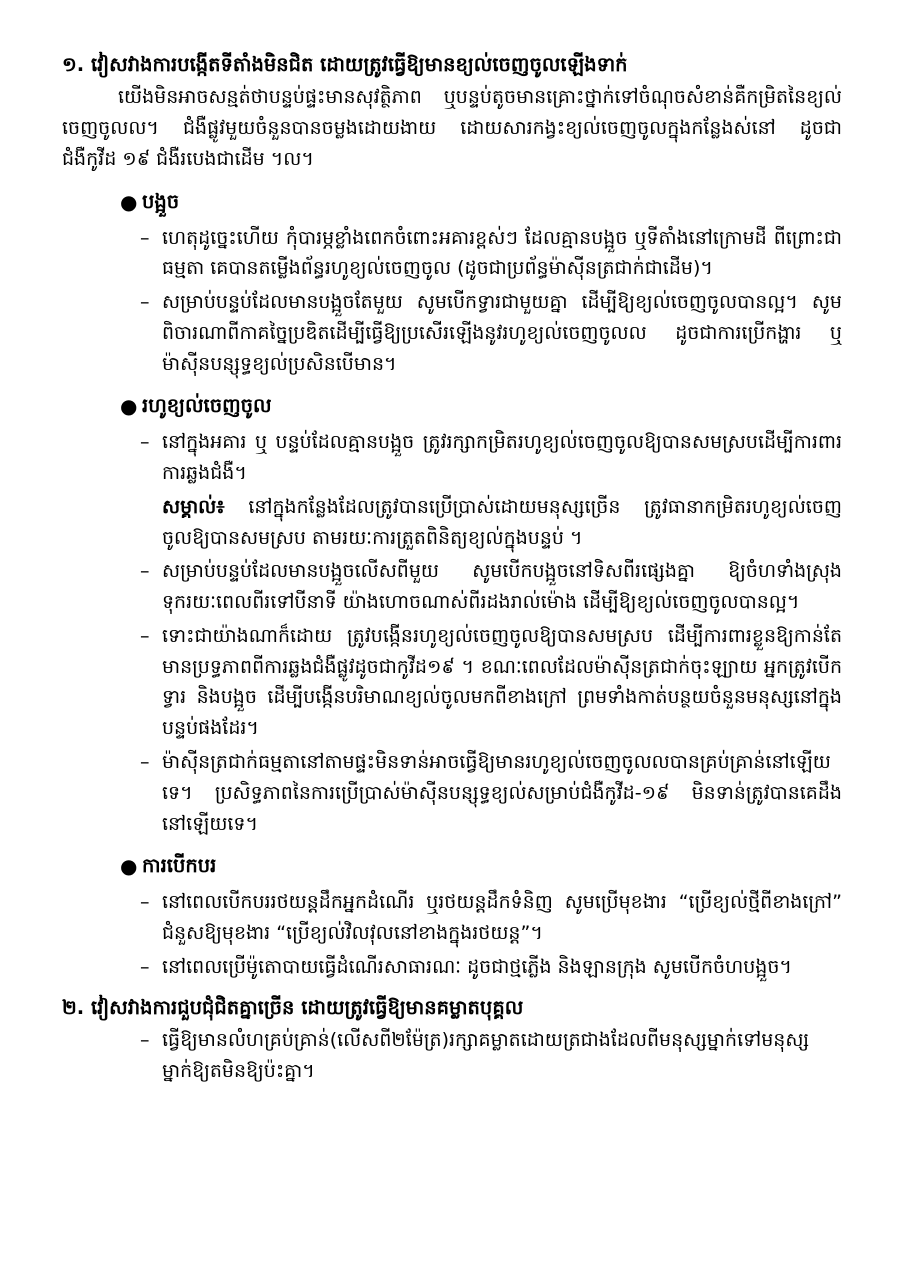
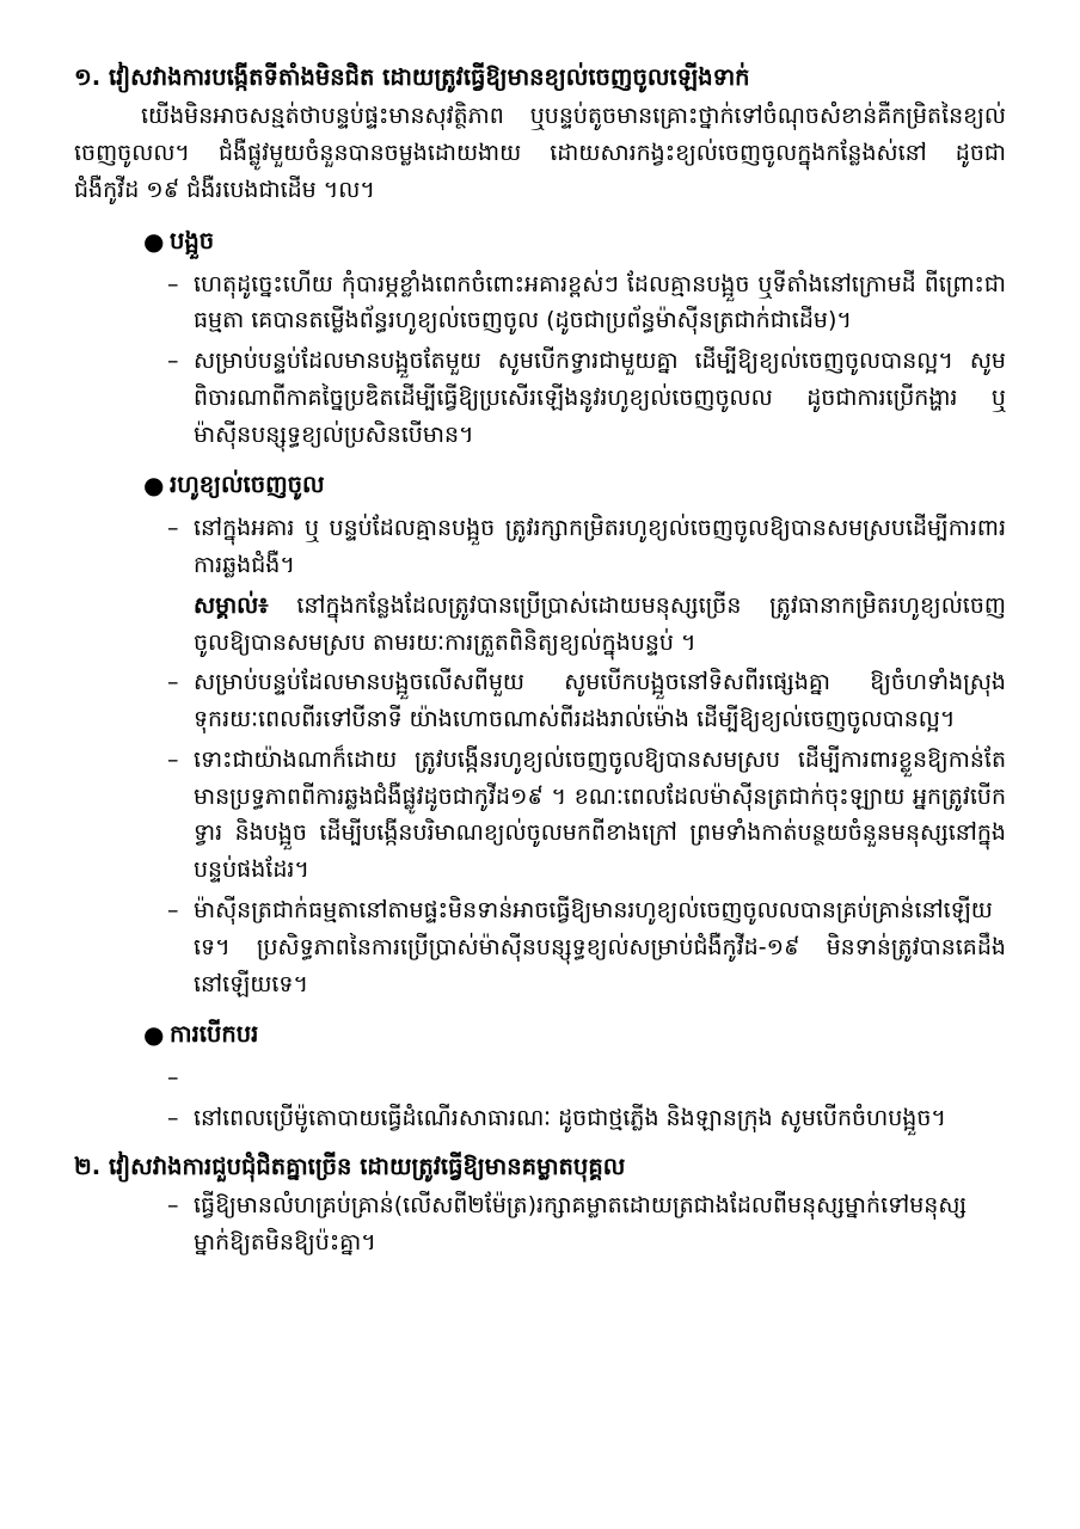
  ១. វៀសវាងការបង្កើតទីតាំងមិនជិត ដោយត្រូវធ្វើឱ្យមានខ្យល់ចេញចូលឡើងទាក់
  យើងមិនអាចសន្មត់ថាបន្ទប់ផ្ទះមានសុវត្ថិភាព ឬបន្ទប់តូចមានគ្រោះថ្នាក់ទៅចំណុចសំខាន់គឺកម្រិតនៃខ្យល់ចេញចូលល។ ជំងឺផ្លូវមួយចំនួនបានចម្លងដោយងាយ ដោយសារកង្វះខ្យល់ចេញចូលក្នុងកន្លែងស់នៅ ដូចជាជំងឺកូវីដ ១៩ ជំងឺរបេងជាដើម ។ល។
  ●
  បង្អួច
  –
  ហេតុដូច្នេះហើយ កុំបារម្ភខ្លាំងពេកចំពោះអគារខ្ពស់ៗ ដែលគ្មានបង្អួច ឬទីតាំងនៅក្រោមដី ពីព្រោះជាធម្មតា គេបានតម្លើងព័ន្ធរហូខ្យល់ចេញចូល (ដូចជាប្រព័ន្ធម៉ាស៊ីនត្រជាក់ជាដើម)។
  –
  សម្រាប់បន្ទប់ដែលមានបង្អួចតែមួយ សូមបើកទ្វារជាមួយគ្នា ដើម្បីឱ្យខ្យល់ចេញចូលបានល្អ។ សូមពិចារណាពីកាគច្នៃប្រឌិតដើម្បីធ្វើឱ្យប្រសើរឡើងនូវរហូខ្យល់ចេញចូលល ដូចជាការប្រើកង្ហារ ឬម៉ាស៊ីនបន្សុទ្ធខ្យល់ប្រសិនបើមាន។
  ●
  រហូខ្យល់ចេញចូល
  –
  នៅក្នុងអគារ ឬ បន្ទប់ដែលគ្មានបង្អួច ត្រូវរក្សាកម្រិតរហូខ្យល់ចេញចូលឱ្យបានសមស្របដើម្បីការពារការឆ្លងជំងឺ។
  សម្គាល់៖ នៅក្នុងកន្លែងដែលត្រូវបានប្រើប្រាស់ដោយមនុស្សច្រើន ត្រូវធានាកម្រិតរហូខ្យល់ចេញចូលឱ្យបានសមស្រប តាមរយៈការត្រួតពិនិត្យខ្យល់ក្នុងបន្ទប់ ។
  –
  សម្រាប់បន្ទប់ដែលមានបង្អួចលើសពីមួយ សូមបើកបង្អួចនៅទិសពីរផ្សេងគ្នា ឱ្យចំហទាំងស្រុង ទុករយៈពេលពីរទៅបីនាទី យ៉ាងហោចណាស់ពីរដងរាល់ម៉ោង ដើម្បីឱ្យខ្យល់ចេញចូលបានល្អ។
  –
  ទោះជាយ៉ាងណាក៏ដោយ ត្រូវបង្កើនរហូខ្យល់ចេញចូលឱ្យបានសមស្រប ដើម្បីការពារខ្លួនឱ្យកាន់តែមានប្រទ្ធភាពពីការឆ្លងជំងឺផ្លូវដូចជាកូវីដ១៩ ។ ខណៈពេលដែលម៉ាស៊ីនត្រជាក់ចុះឡ្យាយ អ្នកត្រូវបើកទ្វារ និងបង្អួច ដើម្បីបង្កើនបរិមាណខ្យល់ចូលមកពីខាងក្រៅ ព្រមទាំងកាត់បន្ថយចំនួនមនុស្សនៅក្នុងបន្ទប់ផងដែរ។
  –
  ម៉ាស៊ីនត្រជាក់ធម្មតានៅតាមផ្ទះមិនទាន់អាចធ្វើឱ្យមានរហូខ្យល់ចេញចូលលបានគ្រប់គ្រាន់នៅឡើយទេ។ ប្រសិទ្ធភាពនៃការប្រើប្រាស់ម៉ាស៊ីនបន្សុទ្ធខ្យល់សម្រាប់ជំងឺកូវីដ-១៩ មិនទាន់ត្រូវបានគេដឹងនៅឡើយទេ។
  ●
  ការបើកបរ
  –
- នៅពេលបើកបររថយន្តដឹកអ្នកដំណើរ ឬរថយន្តដឹកទំនិញ សូមប្រើមុខងារ “ប្រើខ្យល់ថ្មីពីខាងក្រៅ” ជំនួសឱ្យមុខងារ “ប្រើខ្យល់វិលវុលនៅខាងក្នុងរថយន្ត”។
  –
  នៅពេលប្រើម៉ូតោបាយធ្វើដំណើរសាធារណៈ ដូចជាថ្មភ្លើង និងឡានក្រុង សូមបើកចំហបង្អួច។
  ២. វៀសវាងការជួបជុំជិតគ្នាច្រើន ដោយត្រូវធ្វើឱ្យមានគម្លាតបុគ្គល
  –
  ធ្វើឱ្យមានលំហគ្រប់គ្រាន់(លើសពី២ម៉ែត្រ)រក្សាគម្លាតដោយត្រជាងដែលពីមនុស្សម្នាក់ទៅមនុស្សម្នាក់ឱ្យតមិនឱ្យប៉ះគ្នា។
